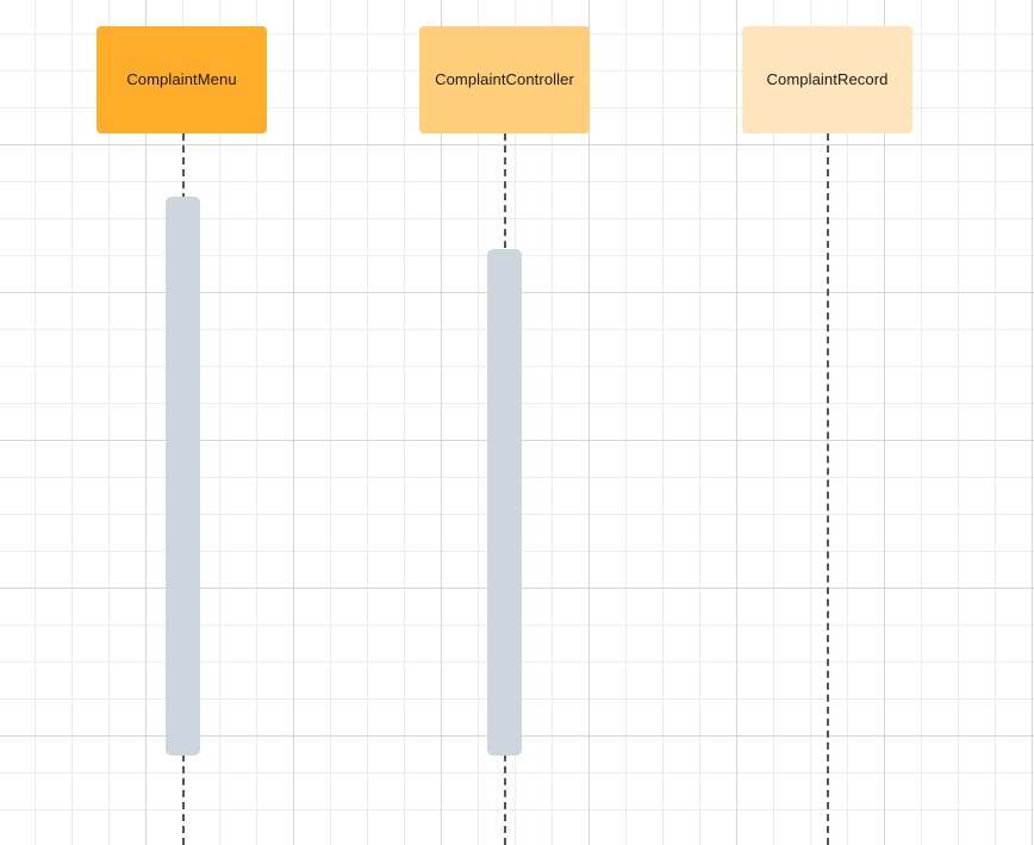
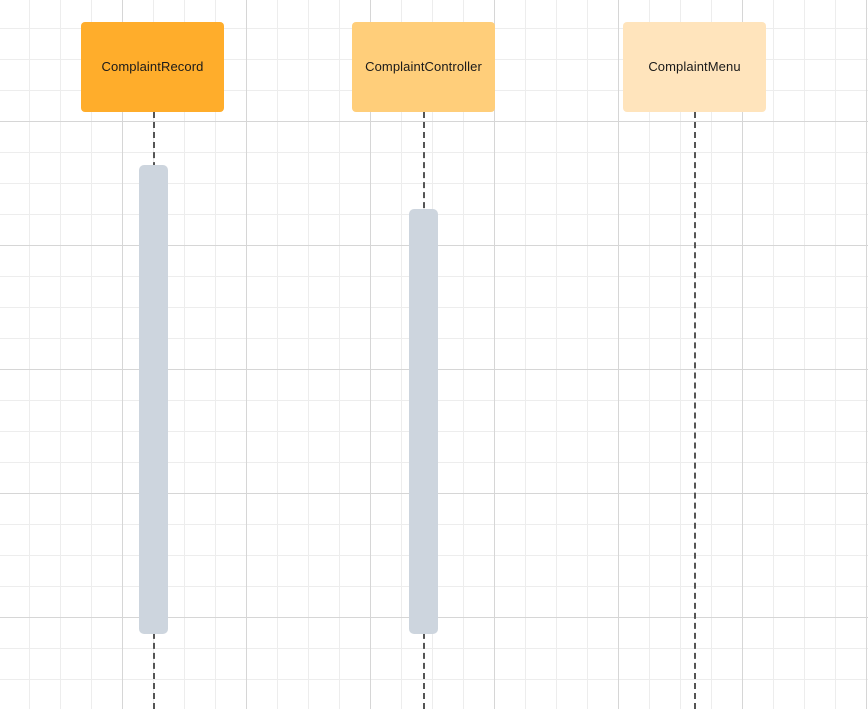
- ComplaintMenu
+ ComplaintRecord
  ComplaintController
- ComplaintRecord
+ ComplaintMenu
